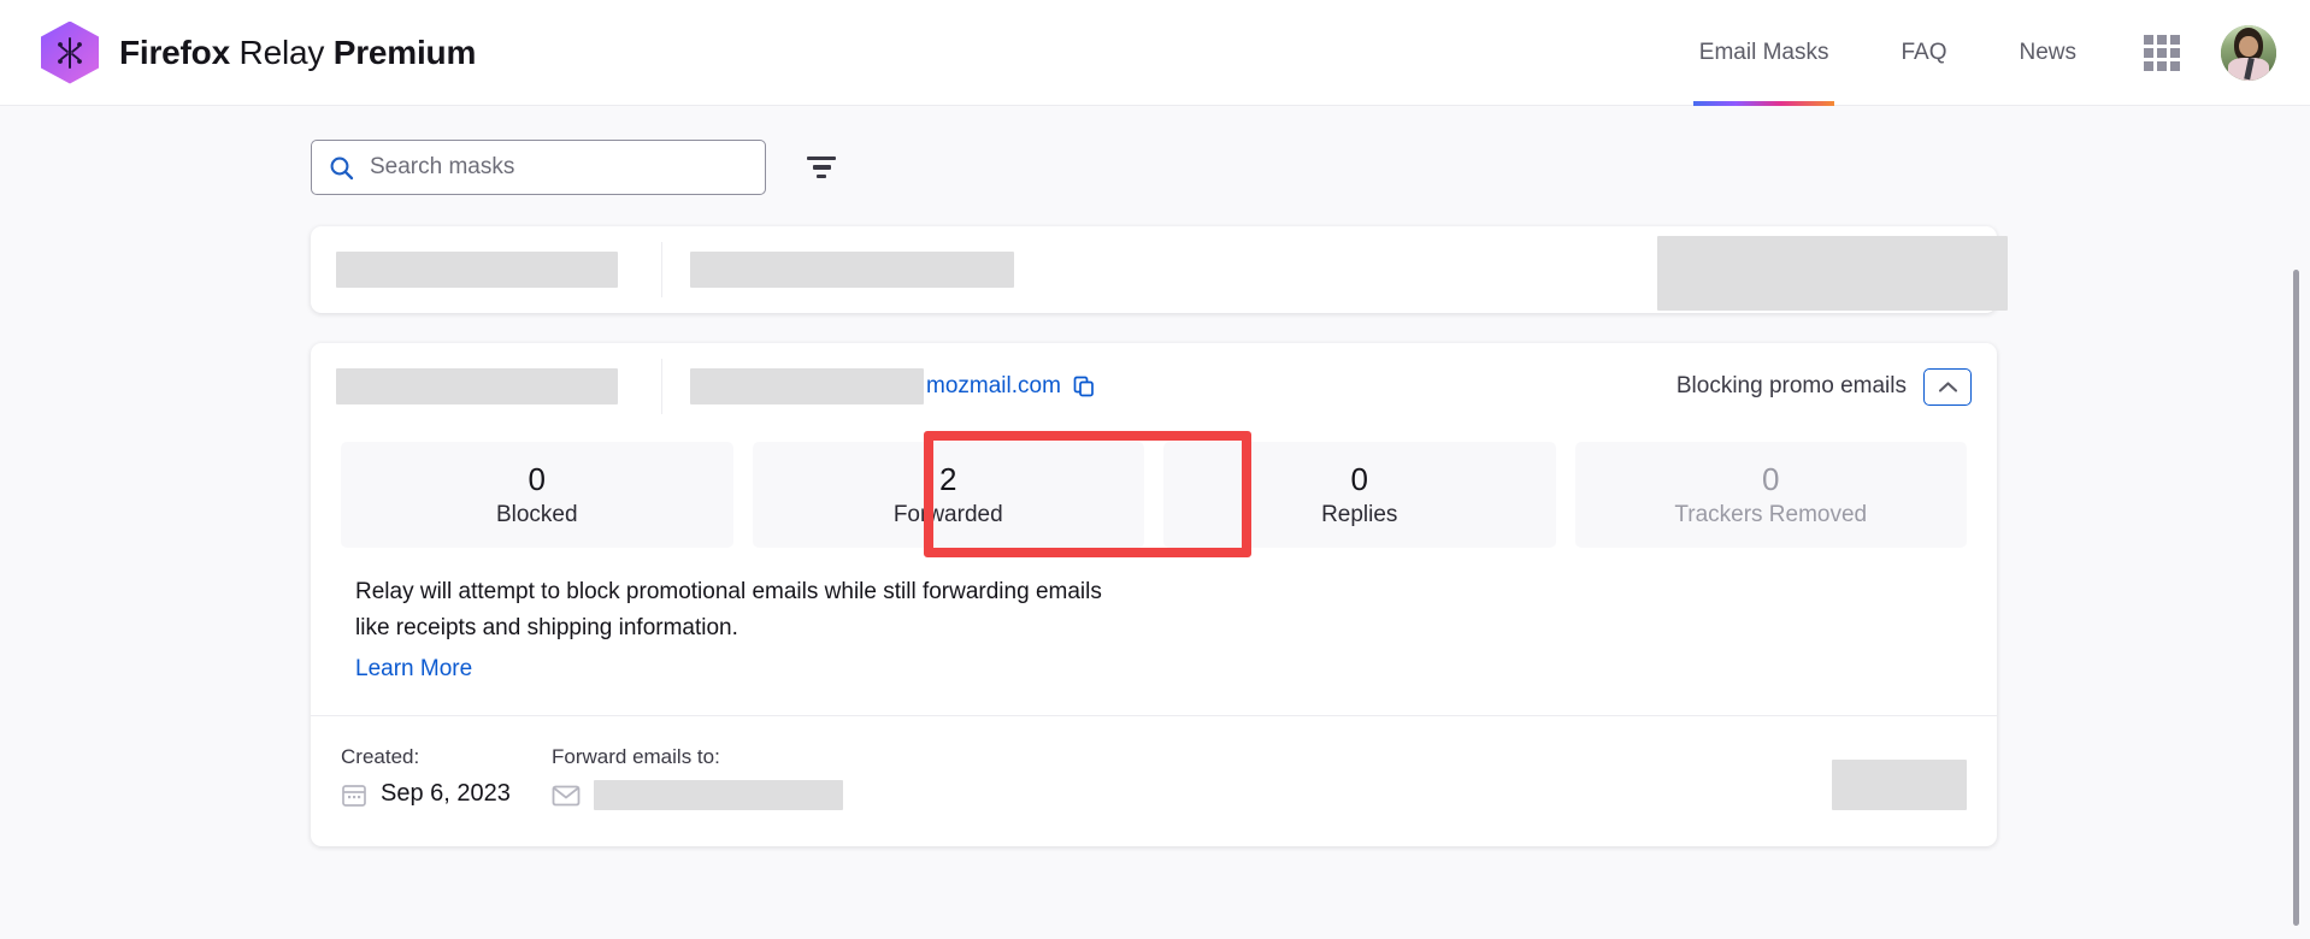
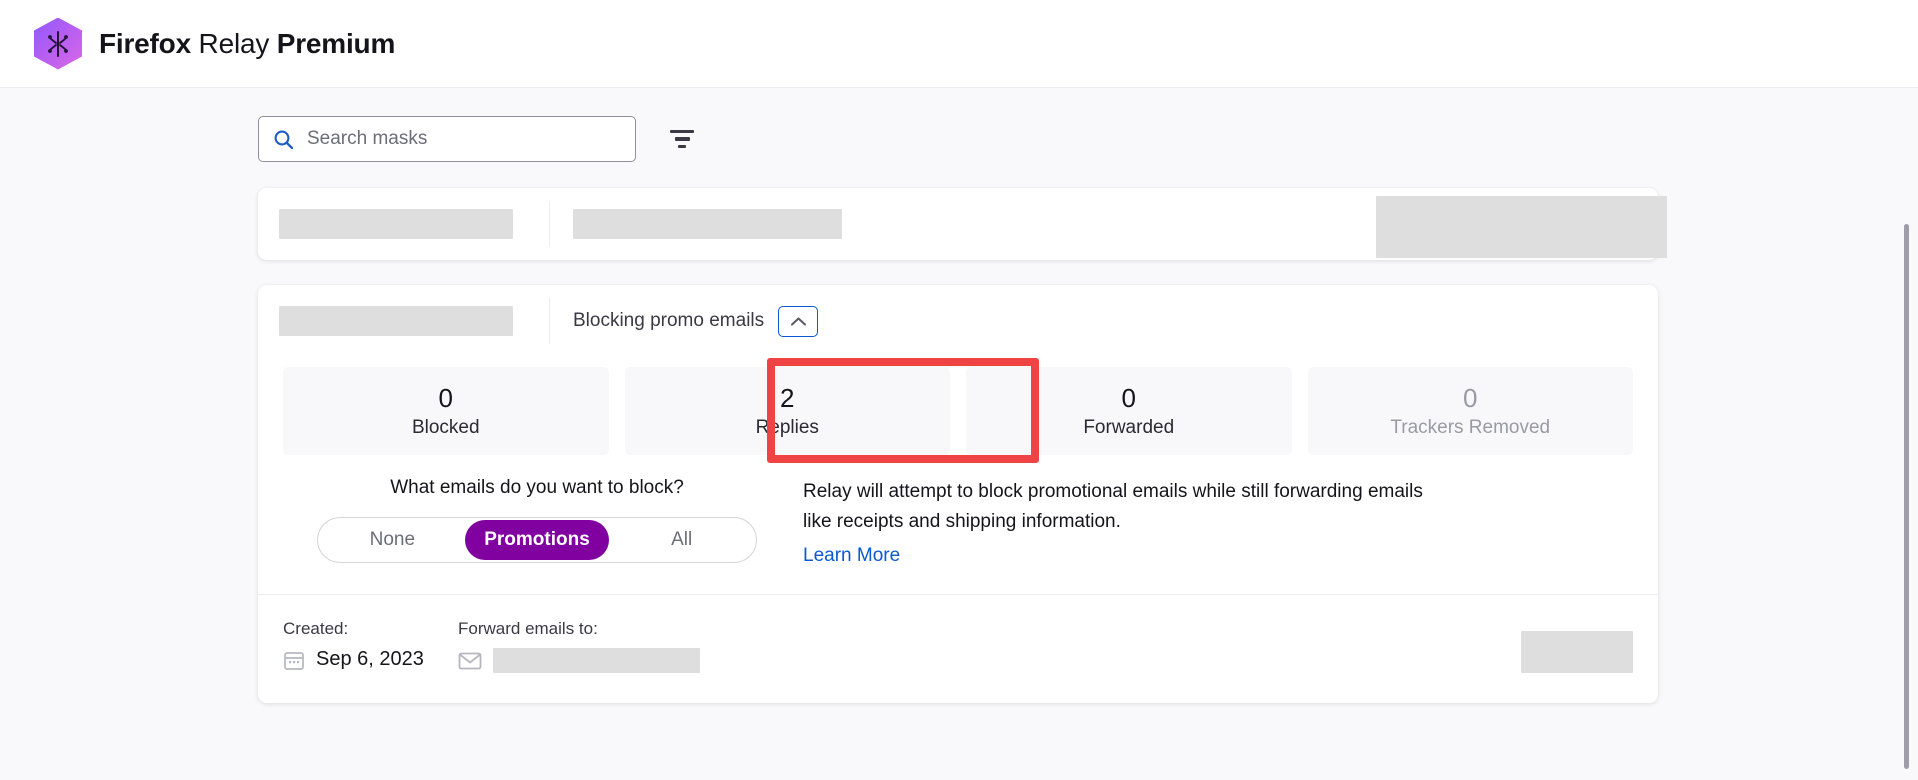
  Firefox Relay Premium
- Email Masks
- FAQ
- News
  Search masks
- mozmail.com
  Blocking promo emails
  0
  Blocked
  2
- Forwarded
+ Replies
  0
- Replies
+ Forwarded
  0
  Trackers Removed
+ What emails do you want to block?
+ None
+ Promotions
+ All
  Relay will attempt to block promotional emails while still forwarding emails like receipts and shipping information.
  Learn More
  Created:
  Sep 6, 2023
  Forward emails to:
